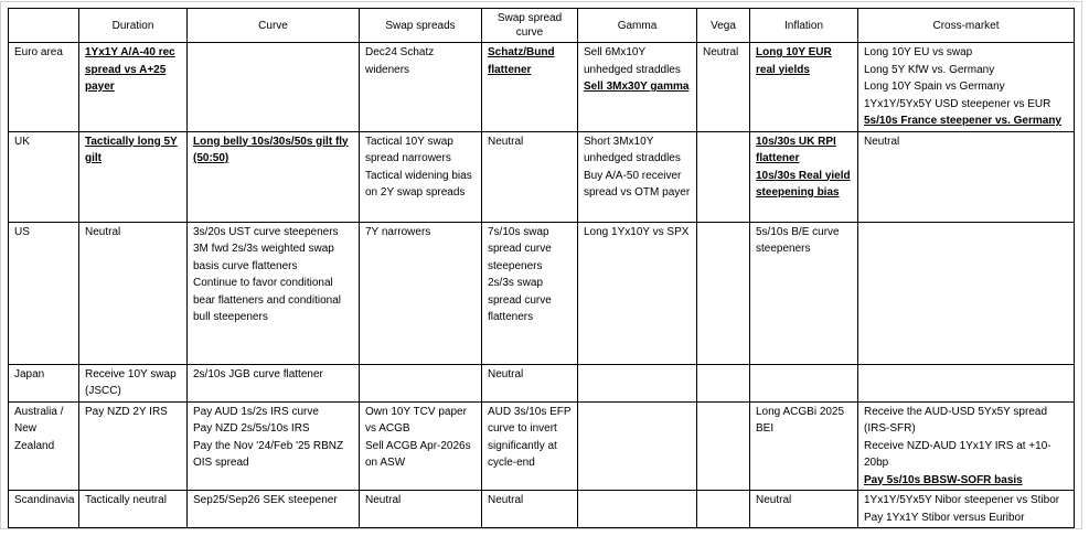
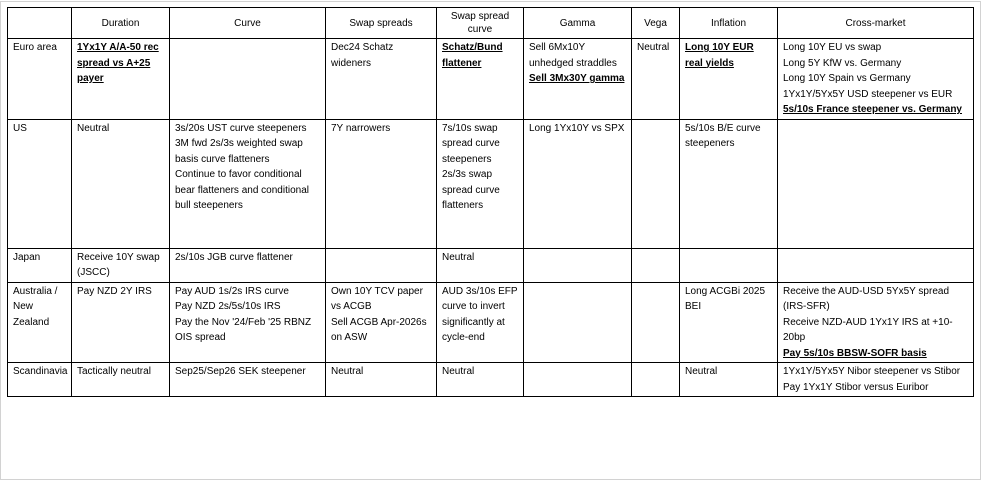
  	Duration	Curve	Swap spreads	Swap spread curve	Gamma	Vega	Inflation	Cross-market
- Euro area	1Yx1Y A/A-40 rec spread vs A+25 payer		Dec24 Schatz wideners	Schatz/Bund flattener	Sell 6Mx10Y unhedged straddles Sell 3Mx30Y gamma	Neutral	Long 10Y EUR real yields	Long 10Y EU vs swap Long 5Y KfW vs. Germany Long 10Y Spain vs Germany 1Yx1Y/5Yx5Y USD steepener vs EUR 5s/10s France steepener vs. Germany
+ Euro area	1Yx1Y A/A-50 rec spread vs A+25 payer		Dec24 Schatz wideners	Schatz/Bund flattener	Sell 6Mx10Y unhedged straddles Sell 3Mx30Y gamma	Neutral	Long 10Y EUR real yields	Long 10Y EU vs swap Long 5Y KfW vs. Germany Long 10Y Spain vs Germany 1Yx1Y/5Yx5Y USD steepener vs EUR 5s/10s France steepener vs. Germany
- UK	Tactically long 5Y gilt	Long belly 10s/30s/50s gilt fly (50:50)	Tactical 10Y swap spread narrowers Tactical widening bias on 2Y swap spreads	Neutral	Short 3Mx10Y unhedged straddles Buy A/A-50 receiver spread vs OTM payer		10s/30s UK RPI flattener 10s/30s Real yield steepening bias	Neutral
  US	Neutral	3s/20s UST curve steepeners 3M fwd 2s/3s weighted swap basis curve flatteners Continue to favor conditional bear flatteners and conditional bull steepeners	7Y narrowers	7s/10s swap spread curve steepeners 2s/3s swap spread curve flatteners	Long 1Yx10Y vs SPX		5s/10s B/E curve steepeners
  Japan	Receive 10Y swap (JSCC)	2s/10s JGB curve flattener		Neutral
  Australia / New Zealand	Pay NZD 2Y IRS	Pay AUD 1s/2s IRS curve Pay NZD 2s/5s/10s IRS Pay the Nov '24/Feb '25 RBNZ OIS spread	Own 10Y TCV paper vs ACGB Sell ACGB Apr-2026s on ASW	AUD 3s/10s EFP curve to invert significantly at cycle-end			Long ACGBi 2025 BEI	Receive the AUD-USD 5Yx5Y spread (IRS-SFR) Receive NZD-AUD 1Yx1Y IRS at +10-20bp Pay 5s/10s BBSW-SOFR basis
  Scandinavia	Tactically neutral	Sep25/Sep26 SEK steepener	Neutral	Neutral			Neutral	1Yx1Y/5Yx5Y Nibor steepener vs Stibor Pay 1Yx1Y Stibor versus Euribor
